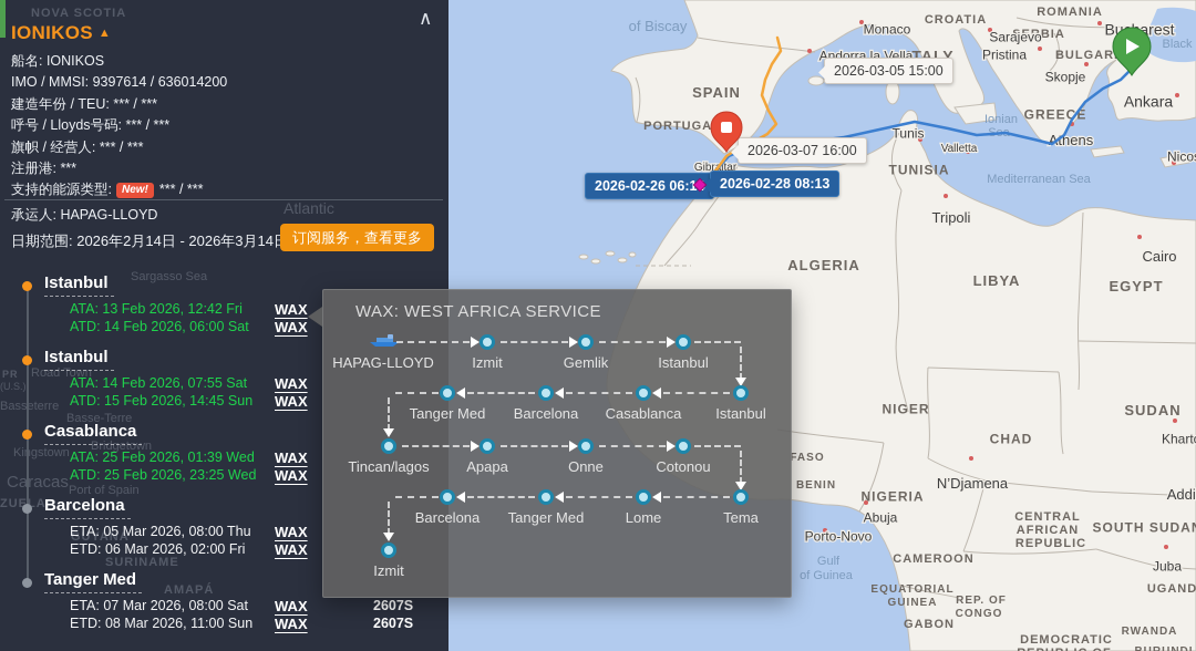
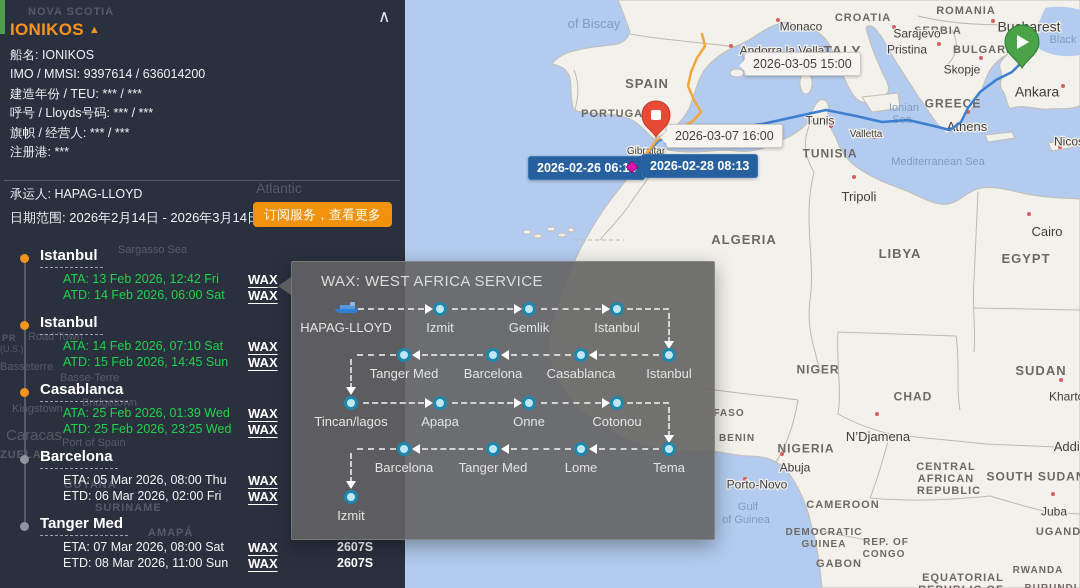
  SPAIN
  PORTUGA
  ITALY
  CROATIA
  SERBIA
  BULGAR
  ROMANIA
  GREECE
  TUNISIA
  ALGERIA
  LIBYA
  EGYPT
  NIGER
  CHAD
  SUDAN
  NIGERIA
  BENIN
  FASO
  CAMEROON
- EQUATORIAL
+ DEMOCRATIC
  GUINEA
  GABON
  REP. OF
  CONGO
  CENTRAL
  AFRICAN
  REPUBLIC
  SOUTH SUDA
  UGAND
  RWANDA
- DEMOCRATIC
+ EQUATORIAL
  Monaco
  Andorra la Vella
  Sarajevo
  Buarest
  Pristina
  Skopje
  Athens
  Ankara
  Tunis
  Valletta
  Tripoli
  Cairo
  Khart
  N’Djamena
  Abuja
  Porto-Novo
  Juba
  Addi
  Nico
  Gibrltar
  of Biscay
  Mediterranean Sea
  Ionian
  Black
  Gulf
  of Guinea
  2026-03-05 15:00
  2026-03-07 16:00
  2026-02-26 06:1
  2026-02-28 08:13
  NOVA SCOTIA
  Atlantic
  Sargasso Sea
  PR
  (U.S.)
  Road Town
  Basseterre
  Basse-Terre
  Bridgetown
  Kigstown
  Caracas
  Port of Spain
  ZULA
  GUYANA
  SURINAME
  AMAPÁ
  ∧
  IONIKOS ▲
  船名: IONIKOS
  IMO / MMSI: 9397614 / 636014200
  建造年份 / TEU: *** / ***
  呼号 / Lloyds号码: *** / ***
  旗帜 / 经营人: *** / ***
  注册港: ***
- 支持的能源类型: New! *** / ***
  承运人: HAPAG-LLOYD
  日期范围: 2026年2月14日 - 2026年3月14
  订阅服务，查看更多
  Istanbul
  ATA: 13 Feb 2026, 12:42 Fri
  WAX
  ATD: 14 Feb 2026, 06:00 Sat
  WAX
  Istanbul
- ATA: 14 Feb 2026, 07:55 Sat
+ ATA: 14 Feb 2026, 07:10 Sat
  WAX
  ATD: 15 Feb 2026, 14:45 Sun
  WAX
  Casablanca
  ATA: 25 Feb 2026, 01:39 Wed
  WAX
  ATD: 25 Feb 2026, 23:25 Wed
  WAX
  Barcelona
  ETA: 05 Mar 2026, 08:00 Thu
  WAX
  ETD: 06 Mar 2026, 02:00 Fri
  WAX
  Tanger Med
  ETA: 07 Mar 2026, 08:00 Sat
  WAX
  2607S
  ETD: 08 Mar 2026, 11:00 Sun
  WAX
  2607S
  WAX: WEST AFRICA SERVICE
  HAPAG-LLOYD
  Izmit
  Gemlik
  Istanbul
  Istanbul
  Casablanca
  Barcelona
  Tanger Med
  Tincan/lagos
  Apapa
  Onne
  Cotonou
  Tema
  Lome
  Tanger Med
  Barcelona
  Izmit
